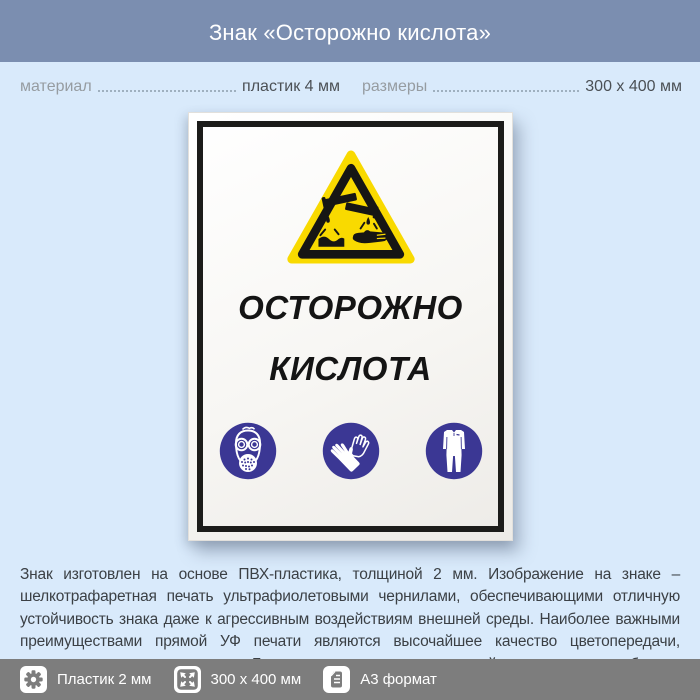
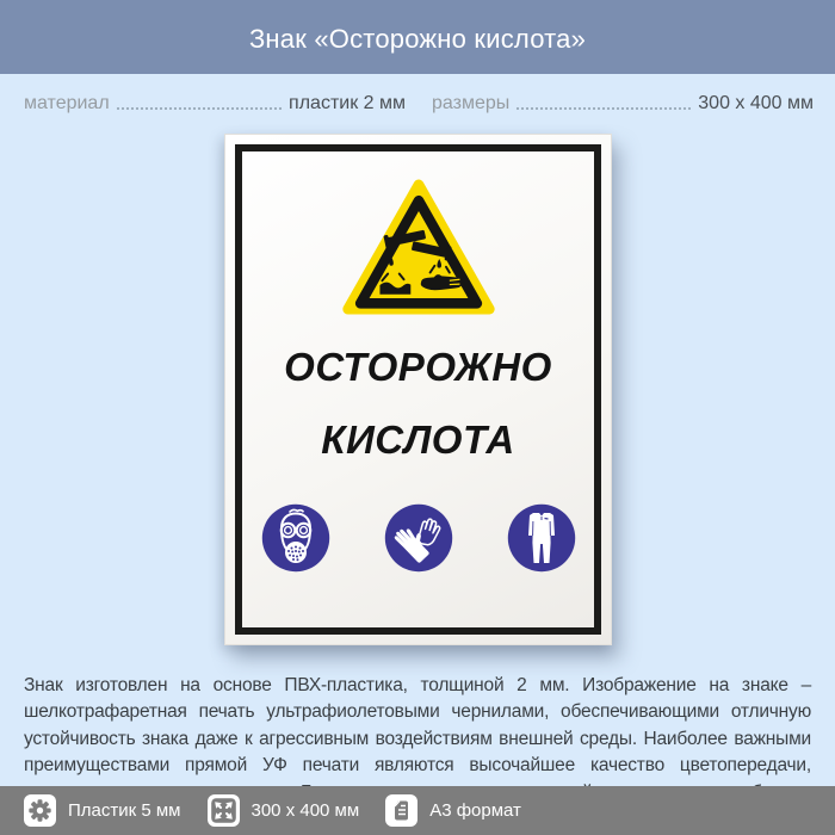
  Знак «Осторожно кислота»
  материал
- пластик 4 мм
+ пластик 2 мм
  размеры
  300 x 400 мм
  ОСТОРОЖНО
  КИСЛОТА
- Пластик 2 мм
+ Пластик 5 мм
  300 x 400 мм
  А3 формат
